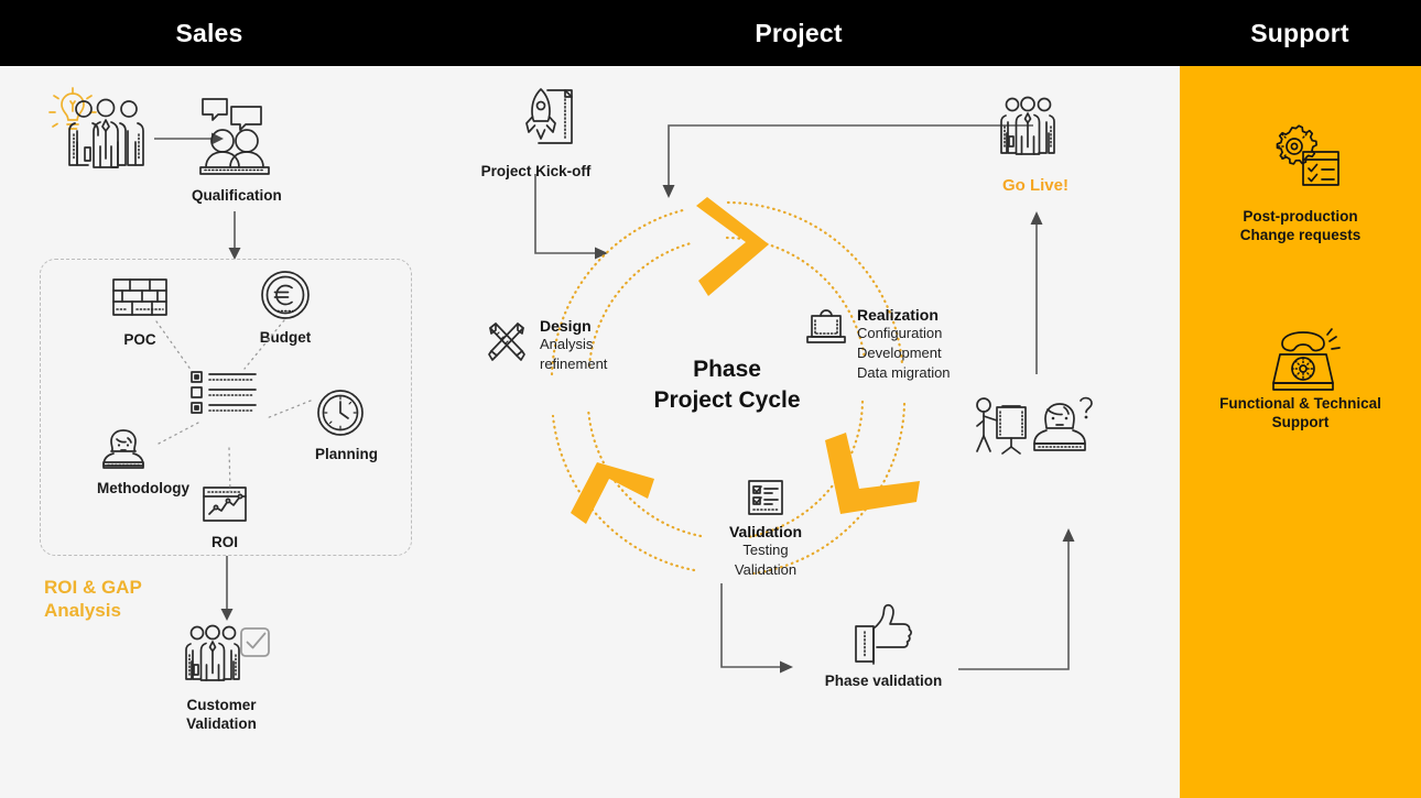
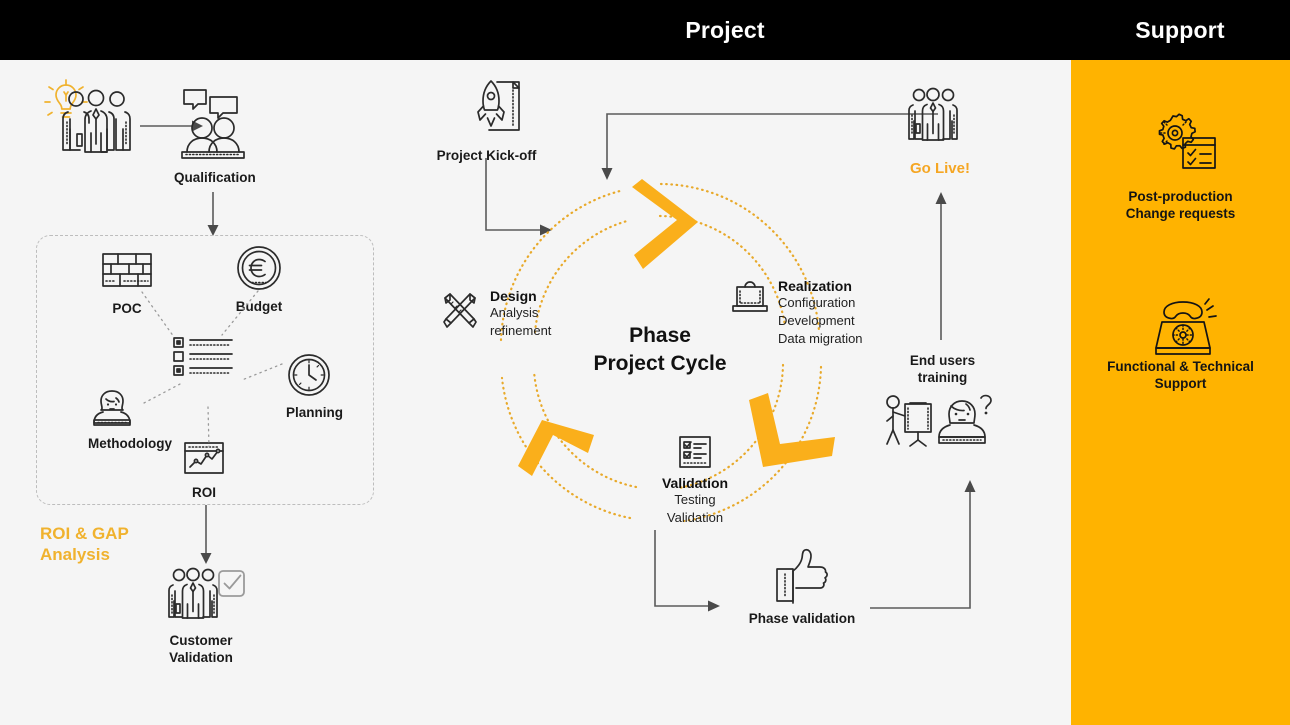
- Sales
  Project
  Support
  Qualification
  POC
  Budget
  Plannin
  ROI
  ROI & GAP
  Analysis
  Customer
  Validation
  Project Kick-off
  Phase
  Project Cycle
  Design
  Analysis
  refinement
  Realization
  Configuration
  Development
  Data migration
  Validation
  Testing
  Validation
  Phase validation
+ End users
+ training
  Go Live!
  Post-production
  Change requests
  Functional & Technical
  Support
